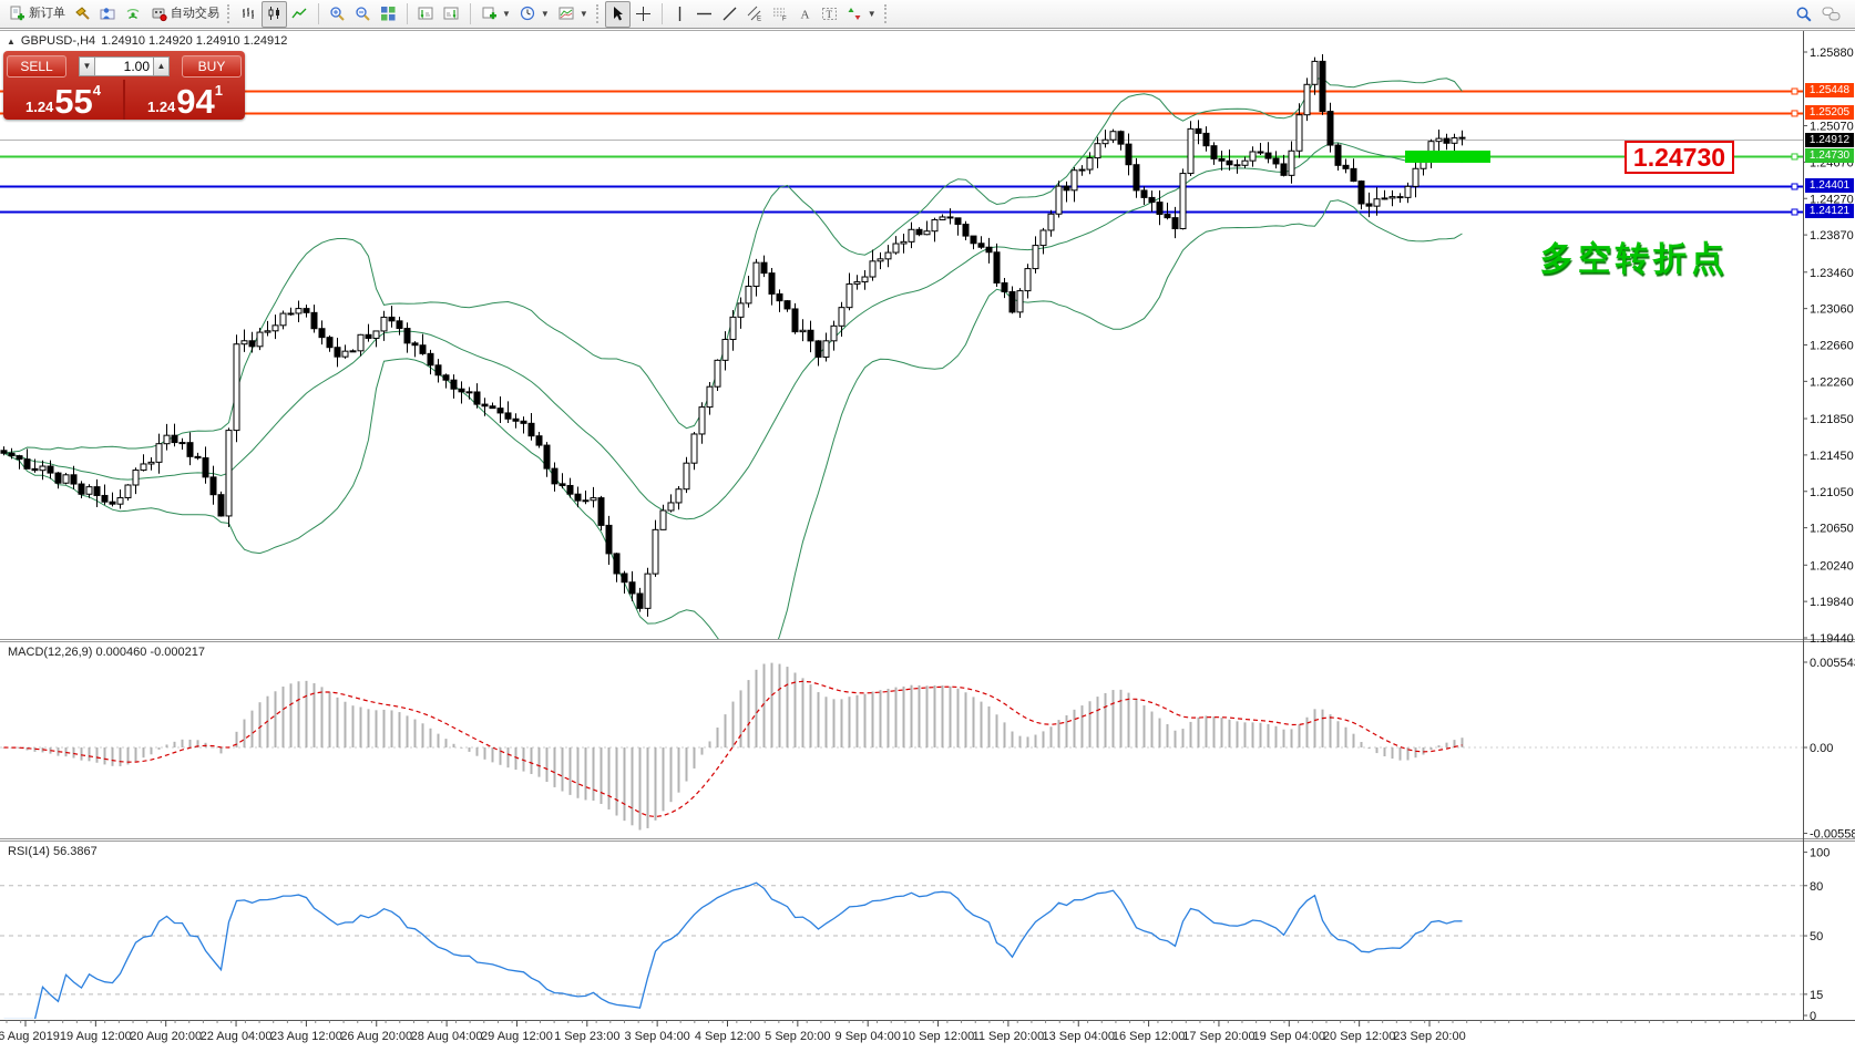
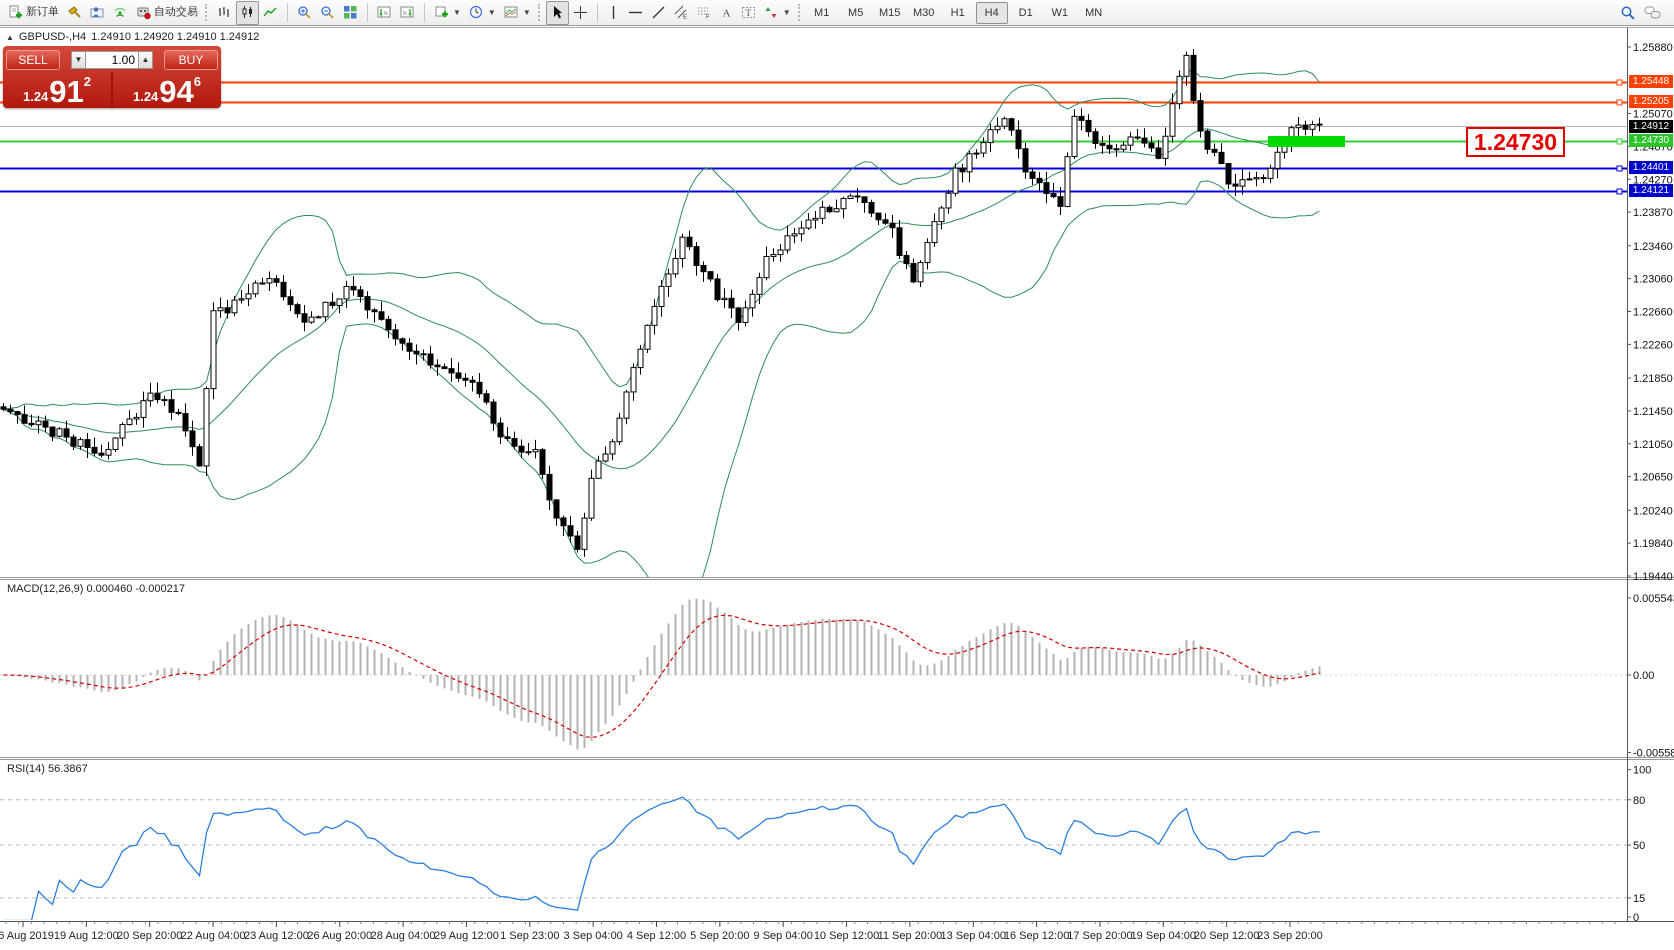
  新订单
  自动交易
  ▼
  ▼
  ▼
  A
  T
  ▼
+ M1
+ M5
+ M15
+ M30
+ H1
+ H4
+ D1
+ W1
+ MN
  1.25880
  1.25070
  1.24270
  1.23870
  1.23460
  1.23060
  1.22660
  1.22260
  1.21850
  1.21450
  1.21050
  1.20650
  1.20240
  1.19840
  1.19440
  0.00554
  0.00
  -0.00558
  100
  80
  50
  15
  0
  6 Aug 2019
  19 Aug 12:00
- 20 Aug 20:00
+ 20 Sep 20:00
  22 Aug 04:00
  23 Aug 12:00
  26 Aug 20:00
  28 Aug 04:00
  29 Aug 12:00
  1 Sep 23:00
  3 Sep 04:00
  4 Sep 12:00
  5 Sep 20:00
  9 Sep 04:00
  10 Sep 12:00
  11 Sep 20:00
  13 Sep 04:00
  16 Sep 12:00
  17 Sep 20:00
  19 Sep 04:00
  20 Sep 12:00
  23 Sep 20:00
  ▲
  GBPUSD-,H4
  1.24910 1.24920 1.24910 1.24912
  SELL
  ▼
  1.00
  ▲
  BUY
  1.24
- 55
+ 91
- 4
+ 2
  1.24
  94
- 1
+ 6
  MACD(12,26,9) 0.000460 -0.000217
  RSI(14) 56.3867
  1.24730
- 多空转折点
  1.25448
  1.25205
  1.24730
  1.24401
  1.24121
  1.24912
